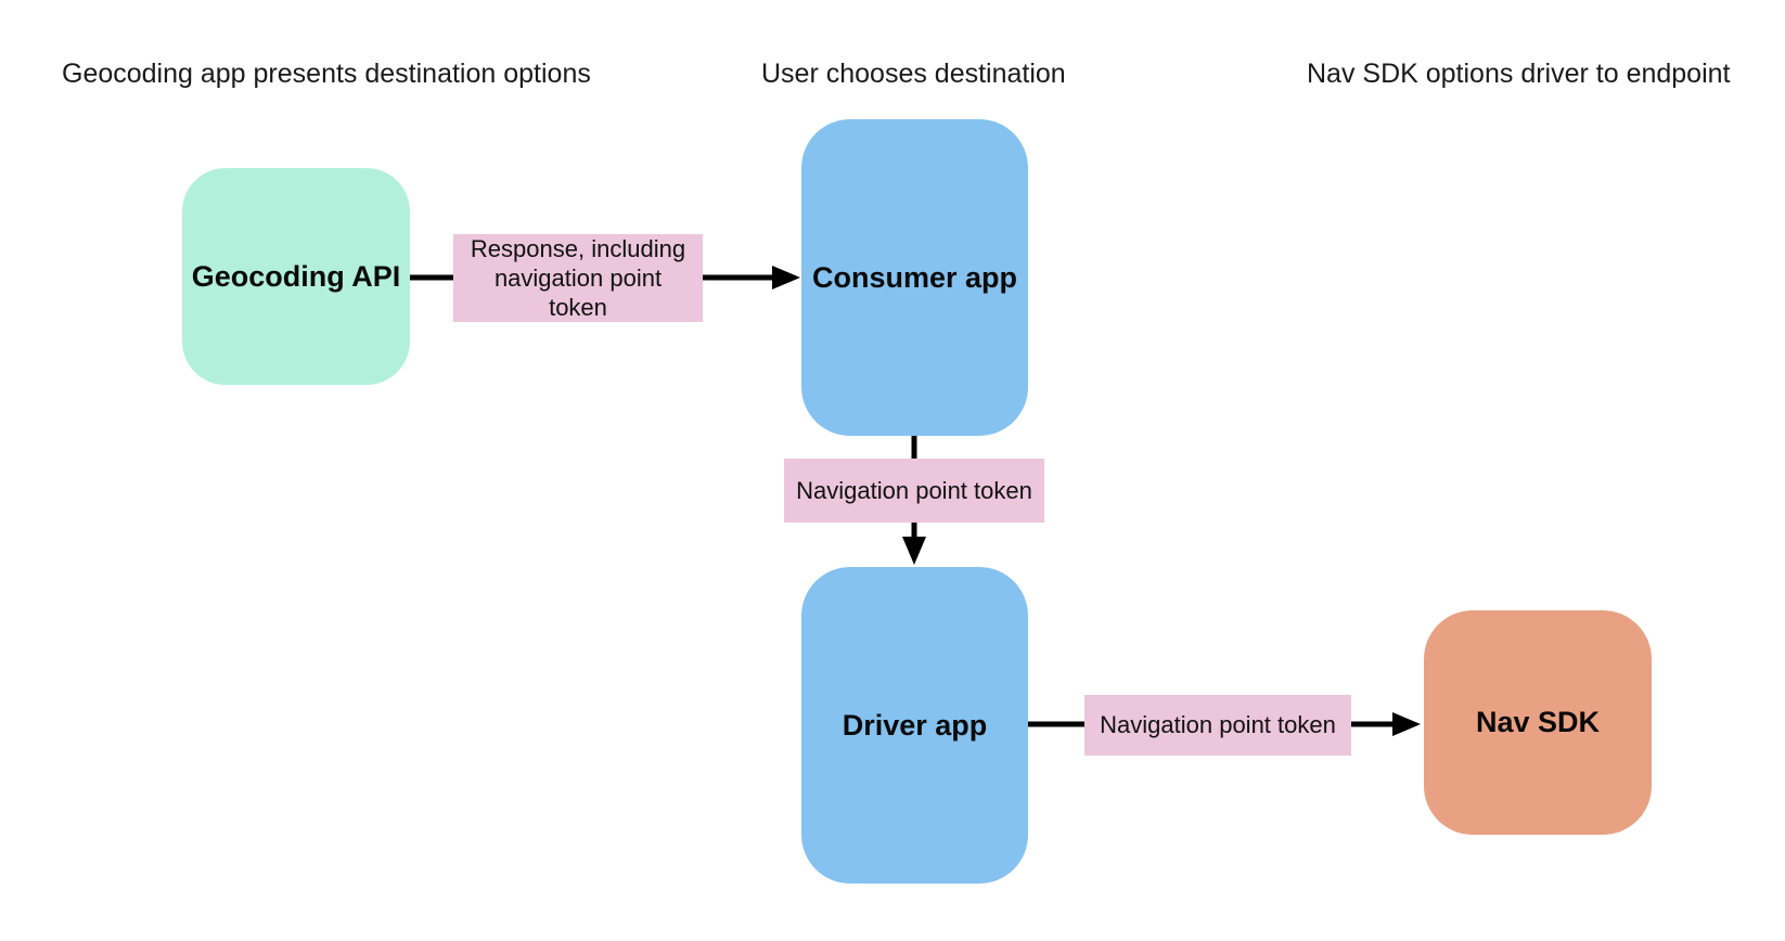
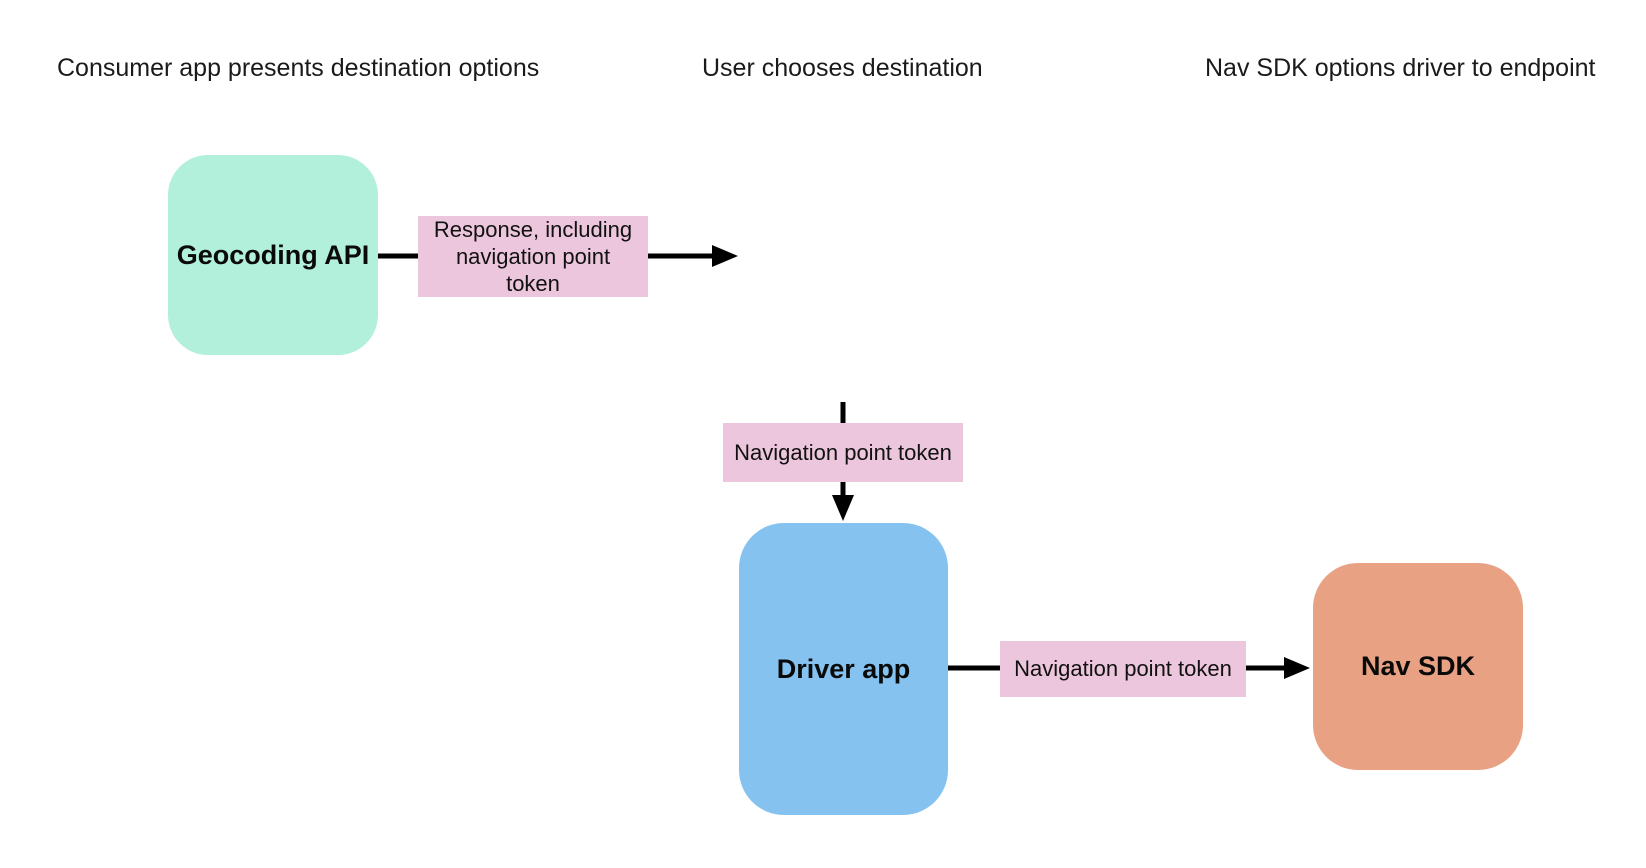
- Geocoding app presents destination options
+ Consumer app presents destination options
  User chooses destination
  Nav SDK options driver to endpoint
  Geocoding API
- Consumer app
  Driver app
  Nav SDK
  Response, including navigation point token
  Navigation point token
  Navigation point token
